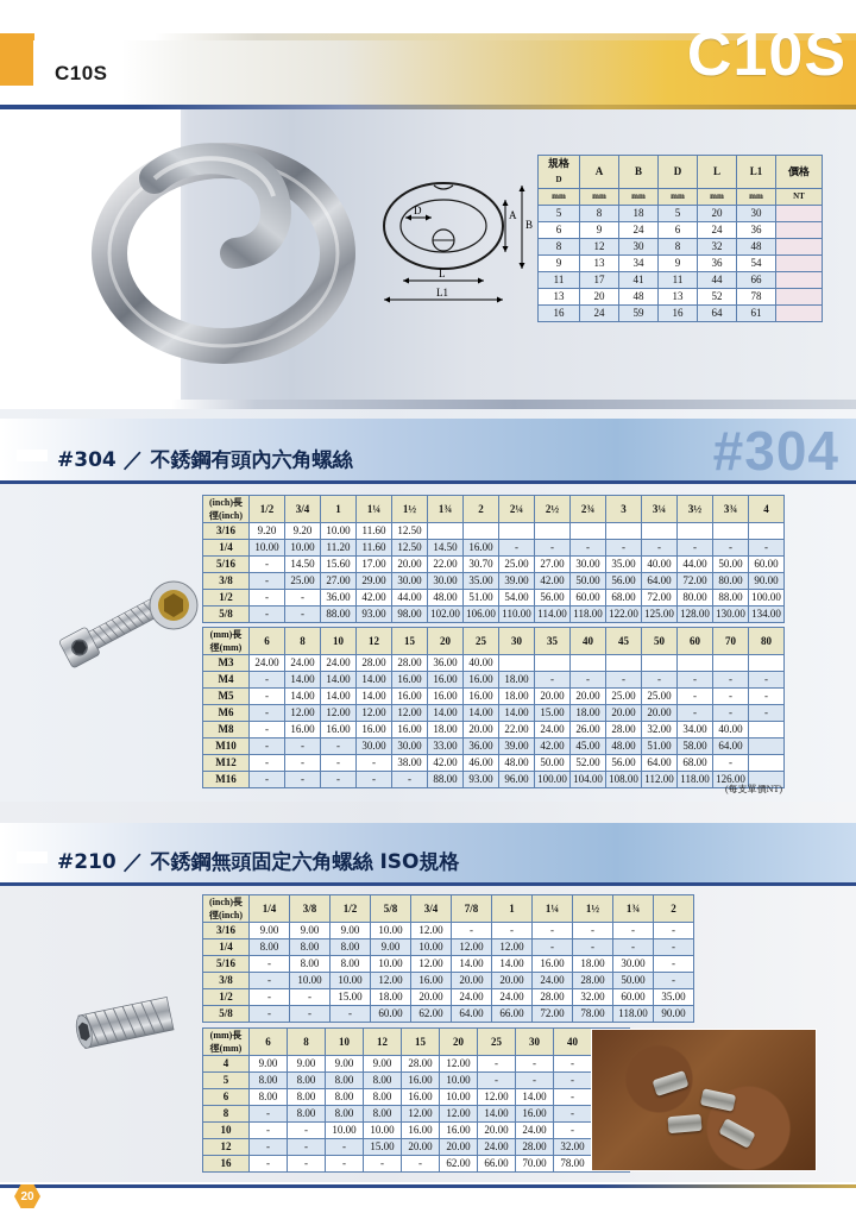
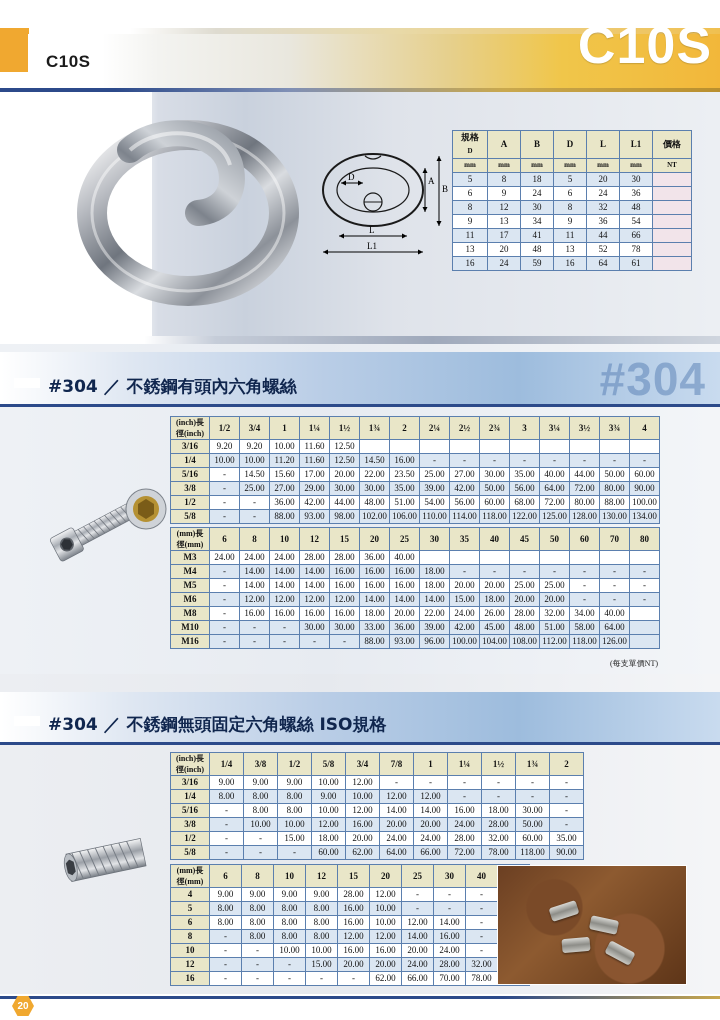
  C10S
  C10S
  D
  A
  B
  L
  L1
  規格 D	A	B	D	L	L1	價格
  mm	mm	mm	mm	mm	mm	NT
  5	8	18	5	20	30
  6	9	24	6	24	36
  8	12	30	8	32	48
  9	13	34	9	36	54
  11	17	41	11	44	66
  13	20	48	13	52	78
  16	24	59	16	64	61
  #304
  #304 ／ 不銹鋼有頭內六角螺絲
  (inch)長徑(inch)	1/2	3/4	1	1¼	1½	1¾	2	2¼	2½	2¾	3	3¼	3½	3¾	4
  3/16	9.20	9.20	10.00	11.60	12.50
  1/4	10.00	10.00	11.20	11.60	12.50	14.50	16.00	-	-	-	-	-	-	-	-
- 5/16	-	14.50	15.60	17.00	20.00	22.00	30.70	25.00	27.00	30.00	35.00	40.00	44.00	50.00	60.00
+ 5/16	-	14.50	15.60	17.00	20.00	22.00	23.50	25.00	27.00	30.00	35.00	40.00	44.00	50.00	60.00
  3/8	-	25.00	27.00	29.00	30.00	30.00	35.00	39.00	42.00	50.00	56.00	64.00	72.00	80.00	90.00
  1/2	-	-	36.00	42.00	44.00	48.00	51.00	54.00	56.00	60.00	68.00	72.00	80.00	88.00	100.00
  5/8	-	-	88.00	93.00	98.00	102.00	106.00	110.00	114.00	118.00	122.00	125.00	128.00	130.00	134.00
  (mm)長徑(mm)	6	8	10	12	15	20	25	30	35	40	45	50	60	70	80
  M3	24.00	24.00	24.00	28.00	28.00	36.00	40.00
  M4	-	14.00	14.00	14.00	16.00	16.00	16.00	18.00	-	-	-	-	-	-	-
  M5	-	14.00	14.00	14.00	16.00	16.00	16.00	18.00	20.00	20.00	25.00	25.00	-	-	-
  M6	-	12.00	12.00	12.00	12.00	14.00	14.00	14.00	15.00	18.00	20.00	20.00	-	-	-
  M8	-	16.00	16.00	16.00	16.00	18.00	20.00	22.00	24.00	26.00	28.00	32.00	34.00	40.00
  M10	-	-	-	30.00	30.00	33.00	36.00	39.00	42.00	45.00	48.00	51.00	58.00	64.00
- M12	-	-	-	-	38.00	42.00	46.00	48.00	50.00	52.00	56.00	64.00	68.00	-
  M16	-	-	-	-	-	88.00	93.00	96.00	100.00	104.00	108.00	112.00	118.00	126.00
  (每支單價NT)
- #210 ／ 不銹鋼無頭固定六角螺絲 ISO規格
+ #304 ／ 不銹鋼無頭固定六角螺絲 ISO規格
  (inch)長徑(inch)	1/4	3/8	1/2	5/8	3/4	7/8	1	1¼	1½	1¾	2
  3/16	9.00	9.00	9.00	10.00	12.00	-	-	-	-	-	-
  1/4	8.00	8.00	8.00	9.00	10.00	12.00	12.00	-	-	-	-
  5/16	-	8.00	8.00	10.00	12.00	14.00	14.00	16.00	18.00	30.00	-
  3/8	-	10.00	10.00	12.00	16.00	20.00	20.00	24.00	28.00	50.00	-
  1/2	-	-	15.00	18.00	20.00	24.00	24.00	28.00	32.00	60.00	35.00
  5/8	-	-	-	60.00	62.00	64.00	66.00	72.00	78.00	118.00	90.00
  (mm)長徑(mm)	6	8	10	12	15	20	25	30	40
  4	9.00	9.00	9.00	9.00	28.00	12.00	-	-	-
  5	8.00	8.00	8.00	8.00	16.00	10.00	-	-	-
  6	8.00	8.00	8.00	8.00	16.00	10.00	12.00	14.00	-
  8	-	8.00	8.00	8.00	12.00	12.00	14.00	16.00	-
  10	-	-	10.00	10.00	16.00	16.00	20.00	24.00	-
  12	-	-	-	15.00	20.00	20.00	24.00	28.00	32.00
  16	-	-	-	-	-	62.00	66.00	70.00	78.00
  20
